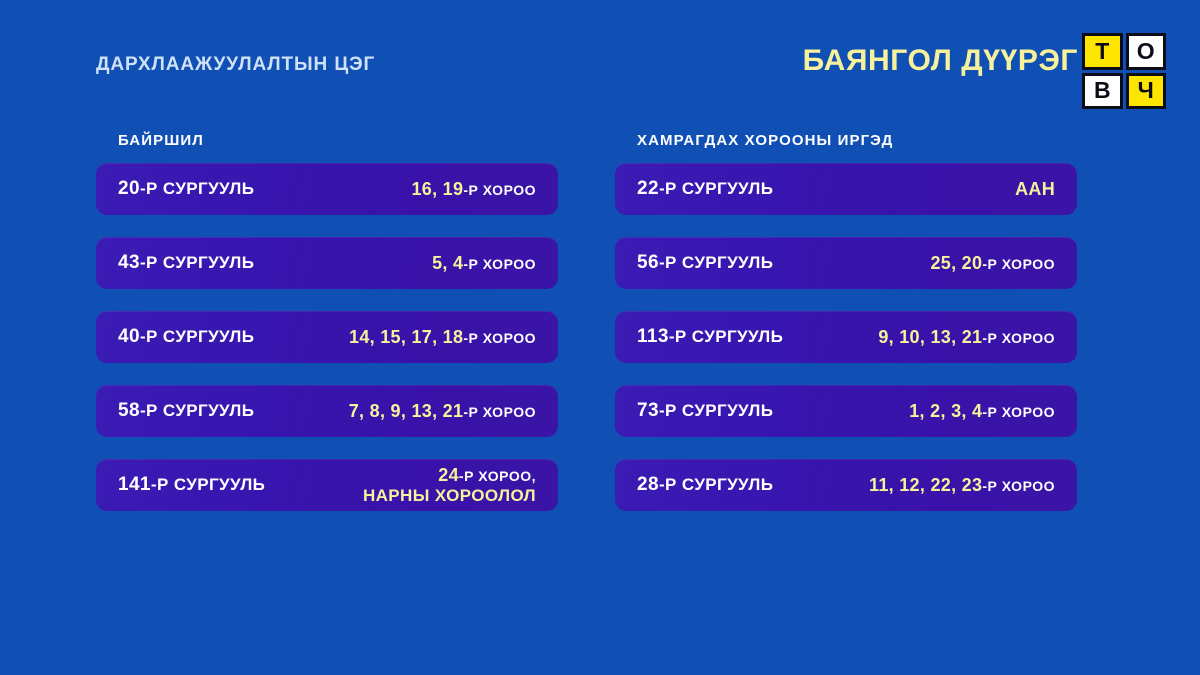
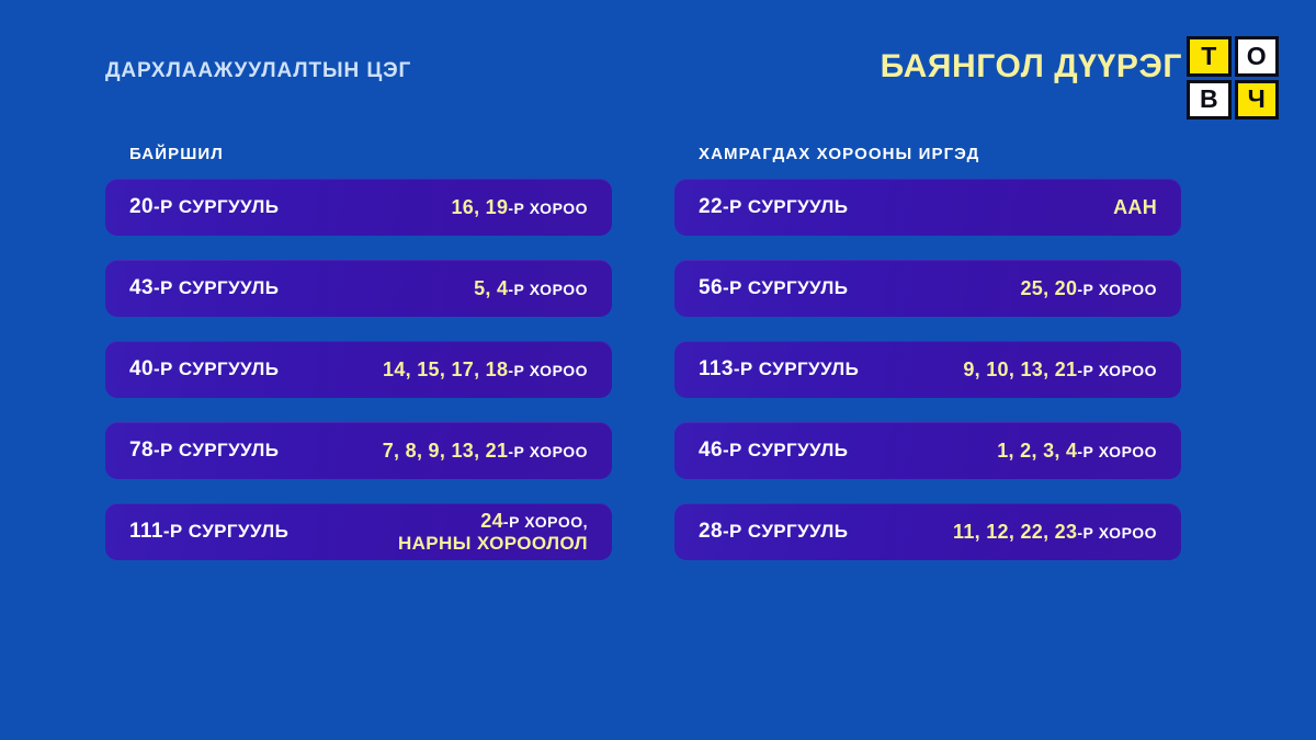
  ДАРХЛААЖУУЛАЛТЫН ЦЭГ
  БАЯНГОЛ ДҮҮРЭГ
  Т
  О
  В
  Ч
  БАЙРШИЛ
  20-Р СУРГУУЛЬ
  16, 19-Р ХОРОО
  43-Р СУРГУУЛЬ
  5, 4-Р ХОРОО
  40-Р СУРГУУЛЬ
  14, 15, 17, 18-Р ХОРОО
- 58-Р СУРГУУЛЬ
+ 78-Р СУРГУУЛЬ
  7, 8, 9, 13, 21-Р ХОРОО
- 141-Р СУРГУУЛЬ
+ 111-Р СУРГУУЛЬ
  24-Р ХОРОО,
  НАРНЫ ХОРООЛОЛ
  ХАМРАГДАХ ХОРООНЫ ИРГЭД
  22-Р СУРГУУЛЬ
  ААН
  56-Р СУРГУУЛЬ
  25, 20-Р ХОРОО
  113-Р СУРГУУЛЬ
  9, 10, 13, 21-Р ХОРОО
- 73-Р СУРГУУЛЬ
+ 46-Р СУРГУУЛЬ
  1, 2, 3, 4-Р ХОРОО
  28-Р СУРГУУЛЬ
  11, 12, 22, 23-Р ХОРОО
